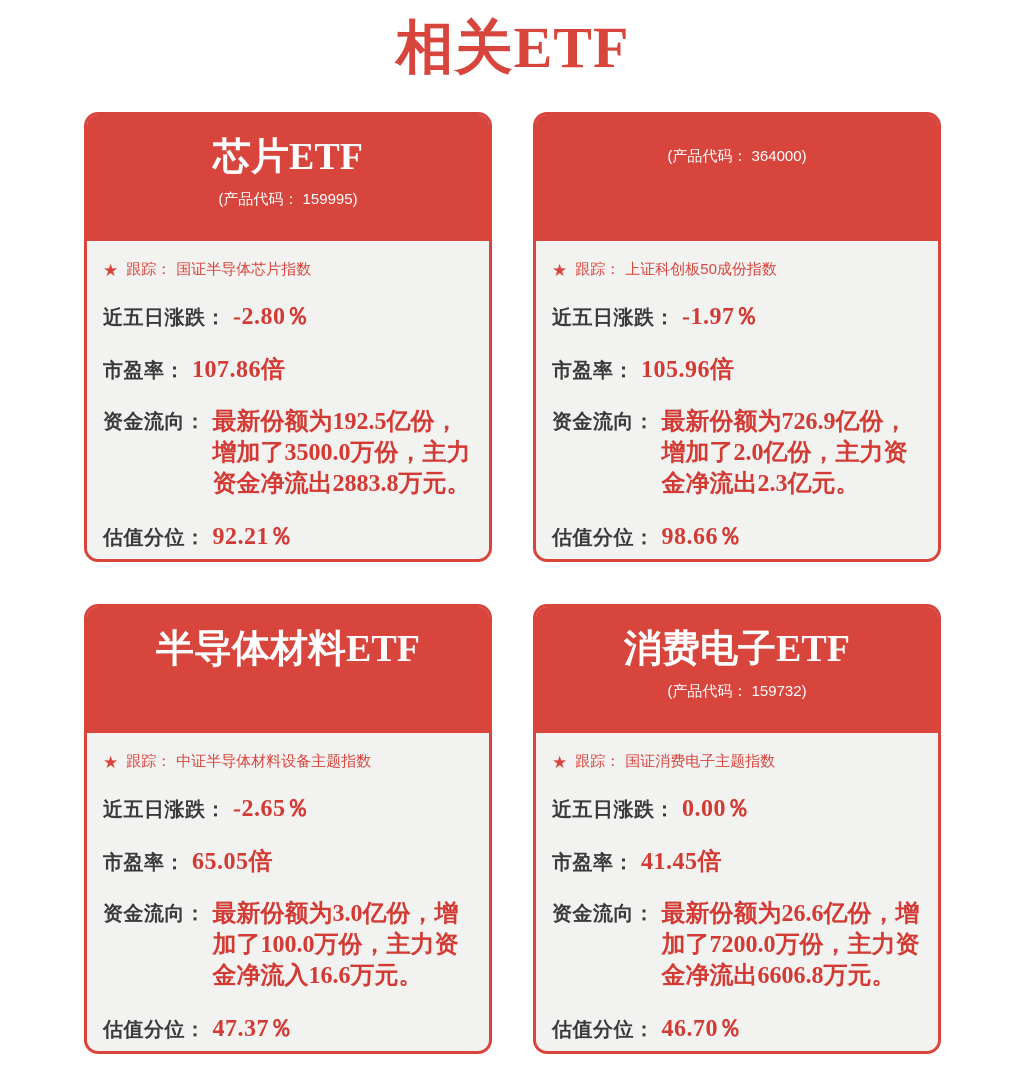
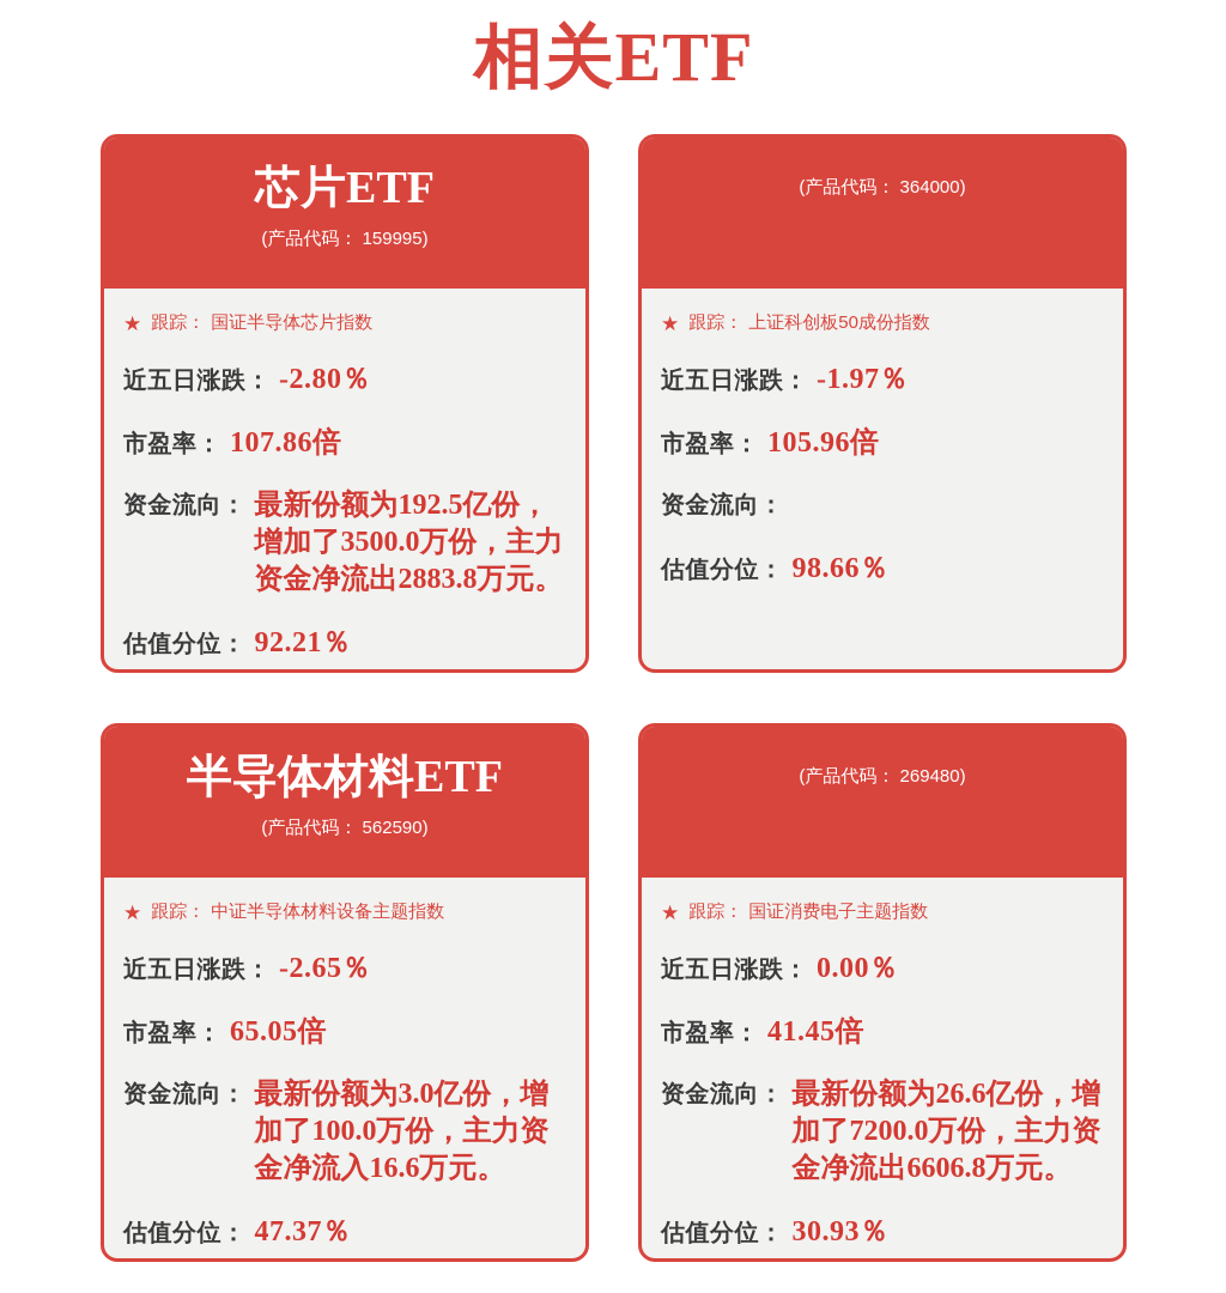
  相关ETF
  芯片ETF
  (产品代码： 159995)
  ★
  跟踪：
  国证半导体芯片指数
  近五日涨跌：
  -2.80％
  市盈率：
  107.86倍
  资金流向：
  最新份额为192.5亿份，增加了3500.0万份，主力资金净流出2883.8万元。
  估值分位：
  92.21％
  (产品代码： 364000)
  ★
  跟踪：
  上证科创板50成份指数
  近五日涨跌：
  -1.97％
  市盈率：
  105.96倍
  资金流向：
- 最新份额为726.9亿份，增加了2.0亿份，主力资金净流出2.3亿元。
  估值分位：
  98.66％
  半导体材料ETF
+ (产品代码： 562590)
  ★
  跟踪：
  中证半导体材料设备主题指数
  近五日涨跌：
  -2.65％
  市盈率：
  65.05倍
  资金流向：
  最新份额为3.0亿份，增加了100.0万份，主力资金净流入16.6万元。
  估值分位：
  47.37％
- 消费电子ETF
- (产品代码： 159732)
+ (产品代码： 269480)
  ★
  跟踪：
  国证消费电子主题指数
  近五日涨跌：
  0.00％
  市盈率：
  41.45倍
  资金流向：
  最新份额为26.6亿份，增加了7200.0万份，主力资金净流出6606.8万元。
  估值分位：
- 46.70％
+ 30.93％
